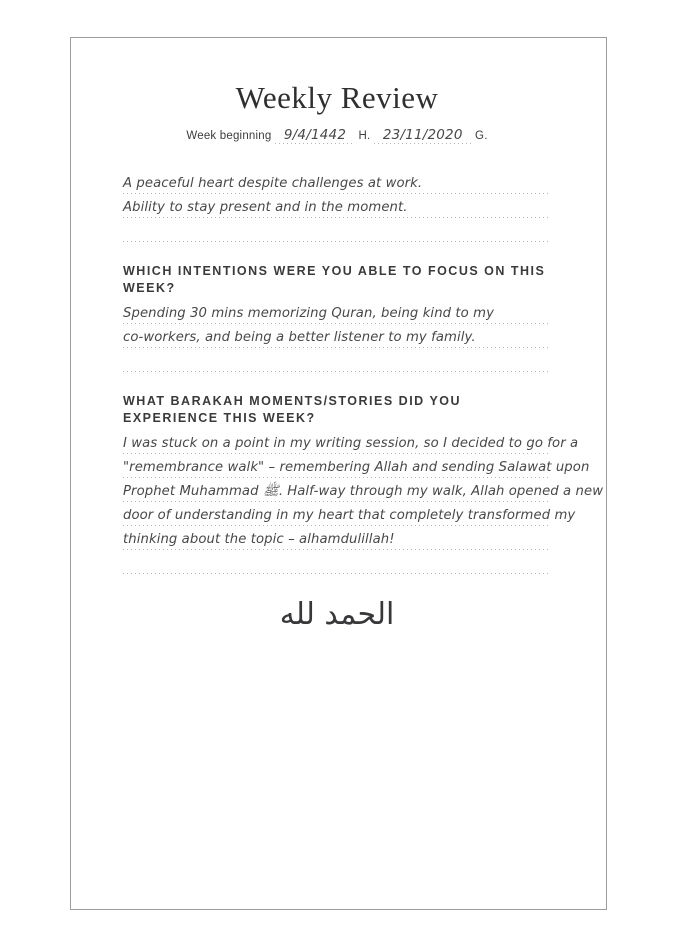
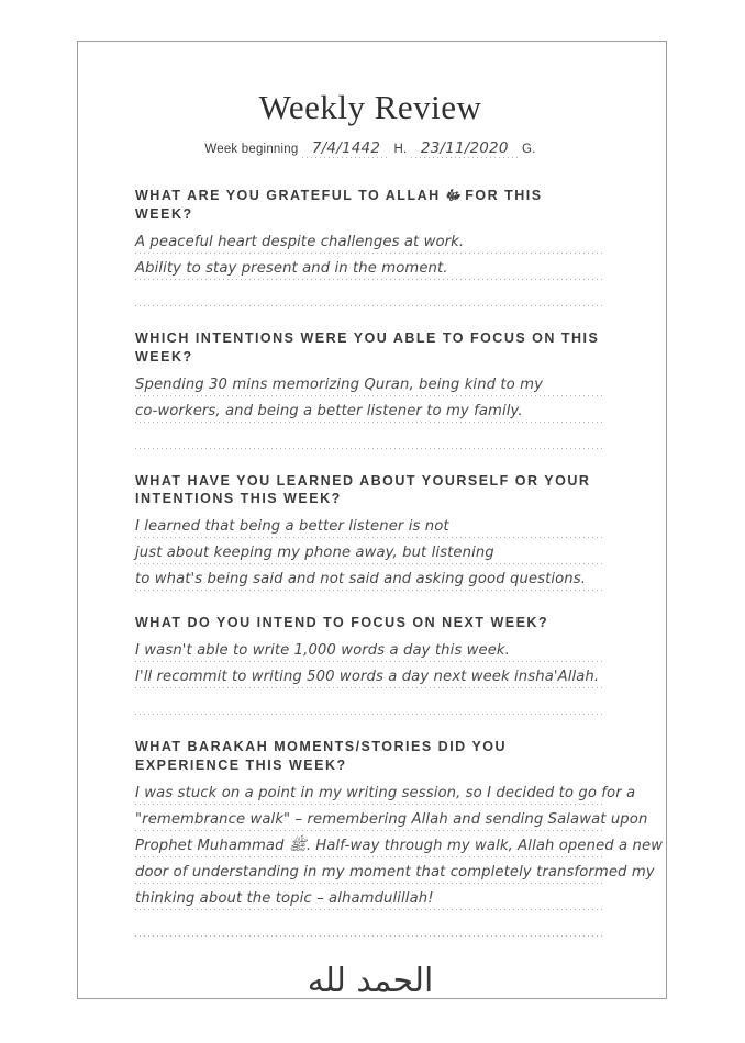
  Weekly Review
- Week beginning 9/4/1442 H. 23/11/2020 G.
+ Week beginning 7/4/1442 H. 23/11/2020 G.
+ WHAT ARE YOU GRATEFUL TO ALLAH ﷻ FOR THIS WEEK?
  A peaceful heart despite challenges at work.
  Ability to stay present and in the moment.
  WHICH INTENTIONS WERE YOU ABLE TO FOCUS ON THIS WEEK?
  Spending 30 mins memorizing Quran, being kind to my
  co-workers, and being a better listener to my family.
+ WHAT HAVE YOU LEARNED ABOUT YOURSELF OR YOUR INTENTIONS THIS WEEK?
+ I learned that being a better listener is not
+ just about keeping my phone away, but listening
+ to what's being said and not said and asking good questions.
+ WHAT DO YOU INTEND TO FOCUS ON NEXT WEEK?
+ I wasn't able to write 1,000 words a day this week.
+ I'll recommit to writing 500 words a day next week insha'Allah.
  WHAT BARAKAH MOMENTS/STORIES DID YOU EXPERIENCE THIS WEEK?
  I was stuck on a point in my writing session, so I decided to go for a
  "remembrance walk" – remembering Allah and sending Salawat upon
  Prophet Muhammad ﷺ. Half-way through my walk, Allah opened a new
- door of understanding in my heart that completely transformed my
+ door of understanding in my moment that completely transformed my
  thinking about the topic – alhamdulillah!
  الحمد لله
